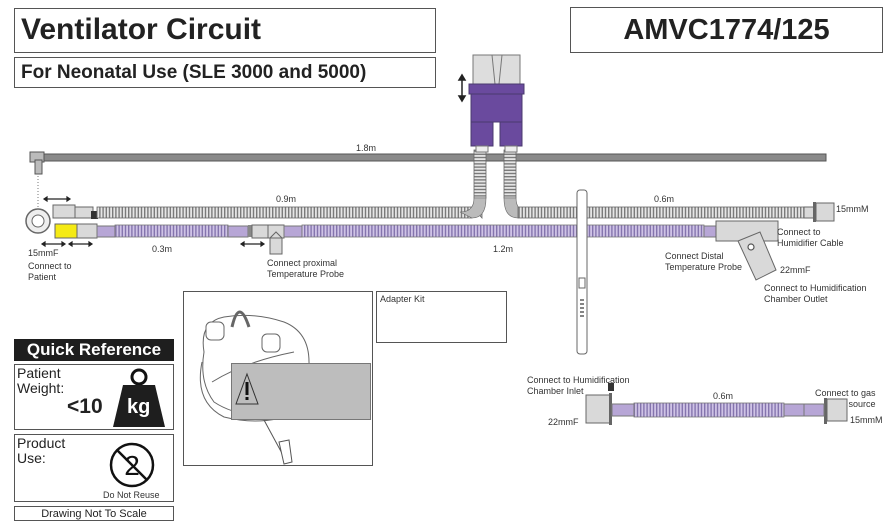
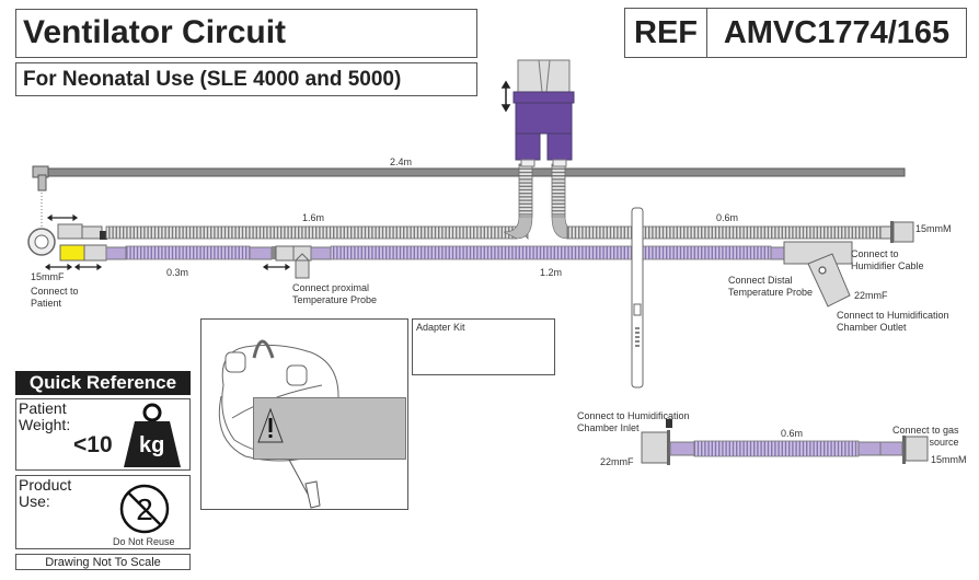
  Ventilator Circuit
- For Neonatal Use (SLE 3000 and 5000)
+ For Neonatal Use (SLE 4000 and 5000)
+ REF
- AMVC1774/125
+ AMVC1774/165
- 1.8m
+ 2.4m
- 0.9m
+ 1.6m
  0.6m
  0.3m
  1.2m
  15mmF
  Connect to
  Patient
  Connect proximal
  Temperature Probe
  Connect Distal
  Temperature Probe
  Connect to
  Humidifier Cable
  22mmF
  Connect to Humidification
  Chamber Outlet
  15mmM
  Adapter Kit
  Connect to Humidification
  Chamber Inlet
  22mmF
  0.6m
  Connect to gas
  source
  15mmM
  Quick Reference
  Patient
  Weight:
  <10
  kg
  Product
  Use:
  Do Not Reuse
  Drawing Not To Scale
